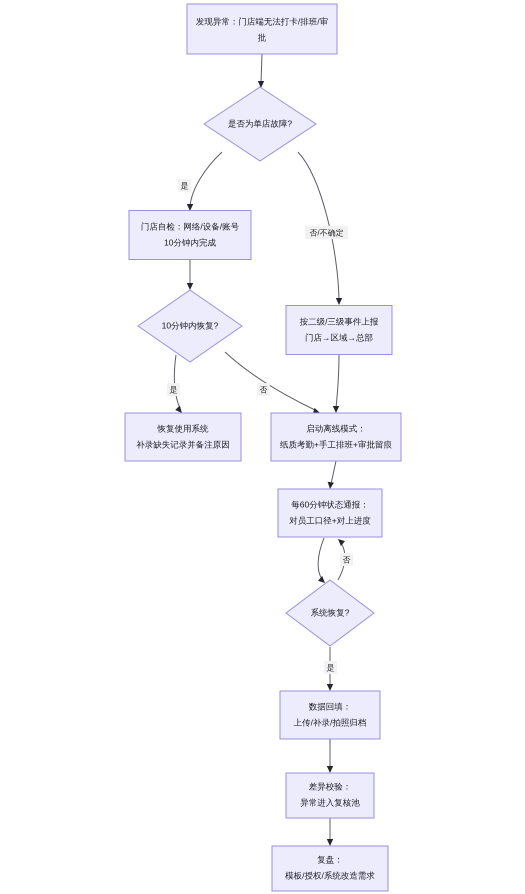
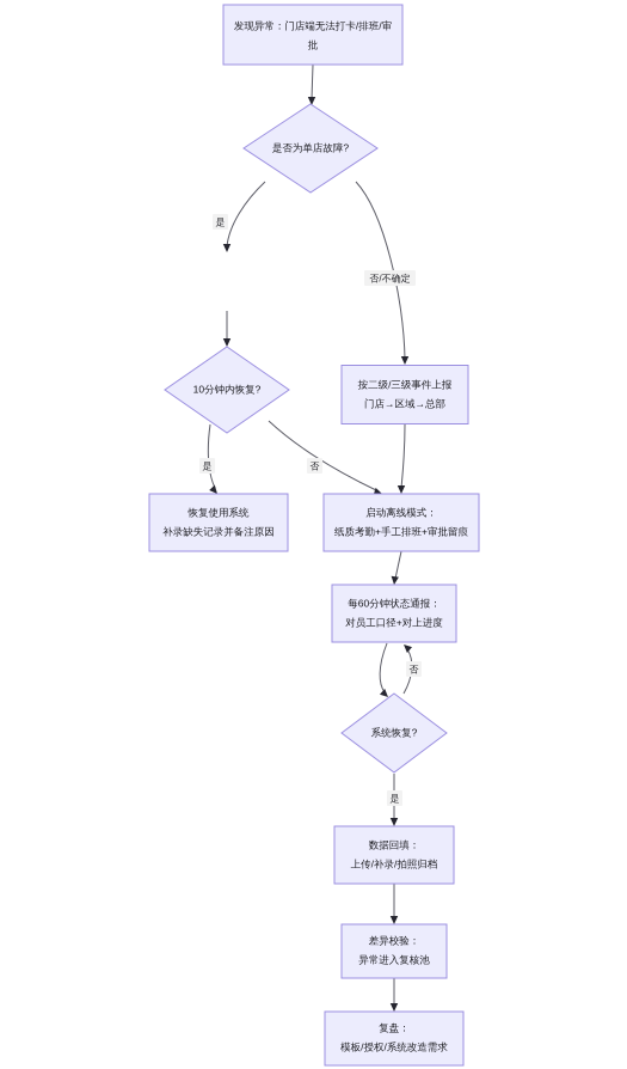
  是
  否/不确定
  是
  否
  否
  是
  发现异常：门店端无法打卡/排班/审
  批
  是否为单店故障?
- 门店自检：网络/设备/账号
- 10分钟内完成
  按二级/三级事件上报
  门店→区域→总部
  10分钟内恢复?
  恢复使用系统
  补录缺失记录并备注原因
  启动离线模式：
  纸质考勤+手工排班+审批留痕
  每60分钟状态通报：
  对员工口径+对上进度
  系统恢复?
  数据回填：
  上传/补录/拍照归档
  差异校验：
  异常进入复核池
  复盘：
  模板/授权/系统改造需求
